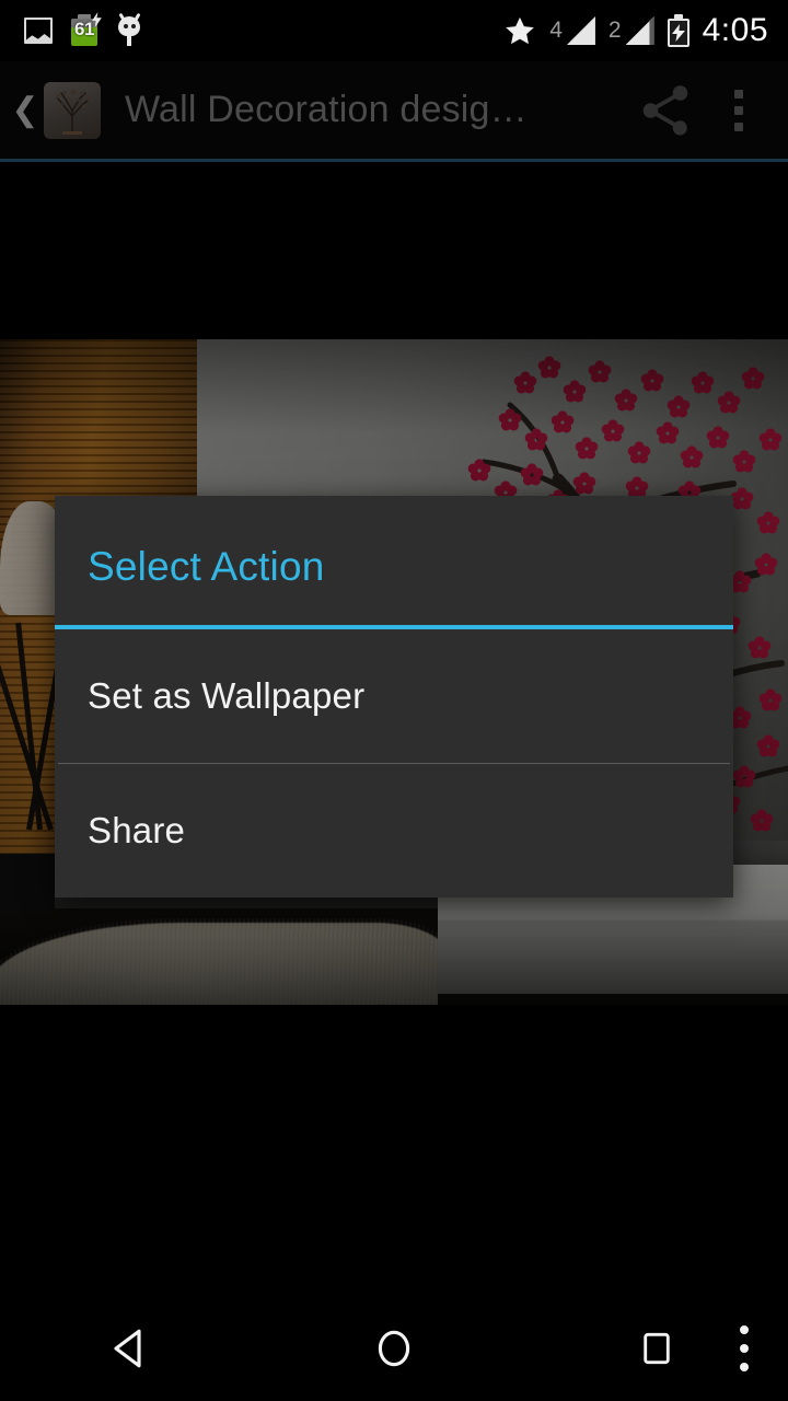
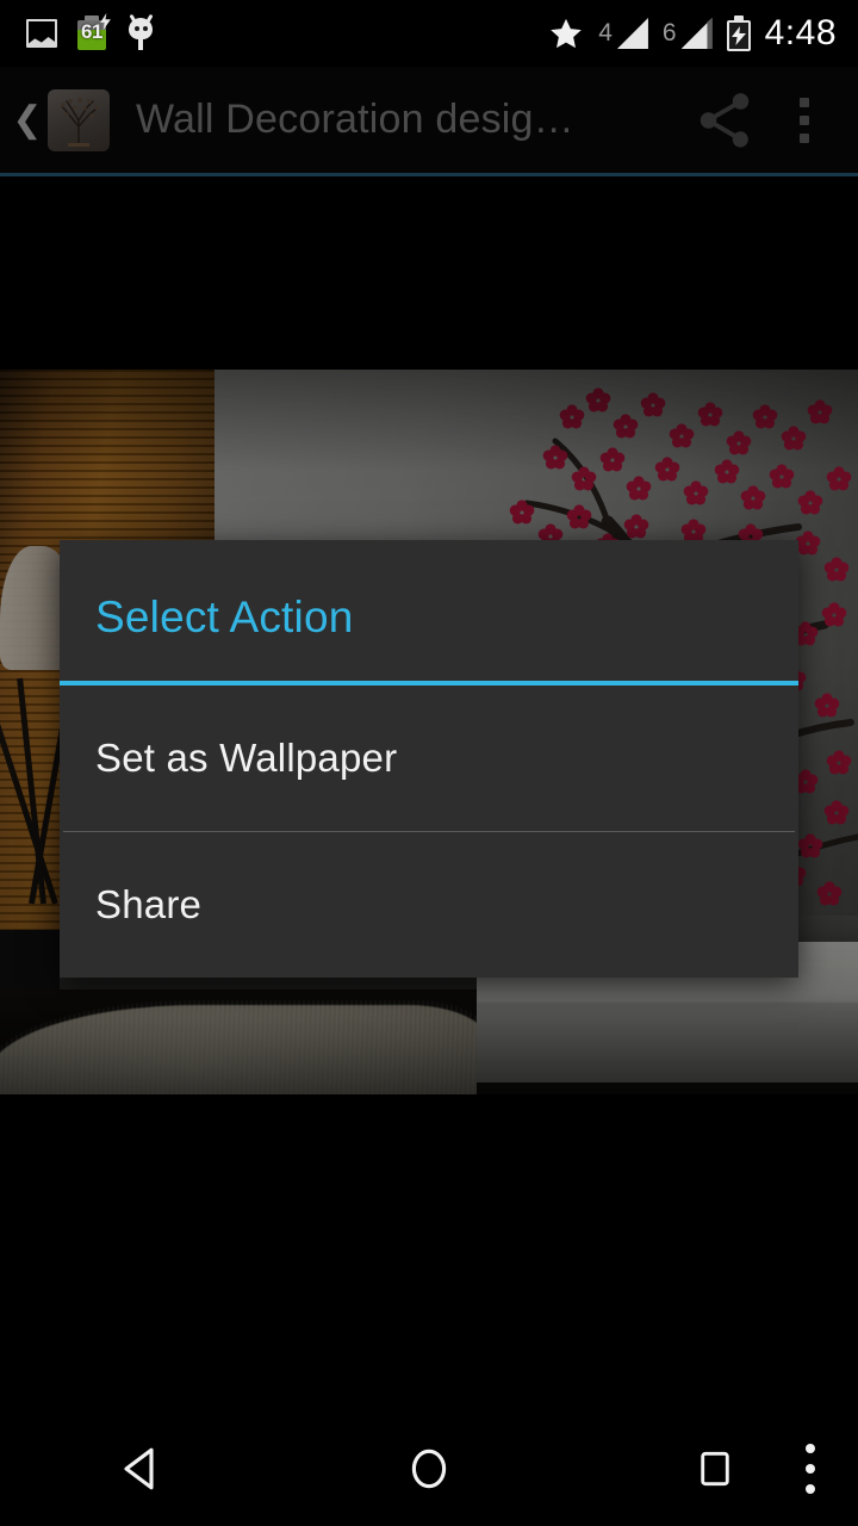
  61
  4
- 2
+ 6
- 4:05
+ 4:48
  ❮
  Wall Decoration desig…
  Select Action
  Set as Wallpaper
  Share
